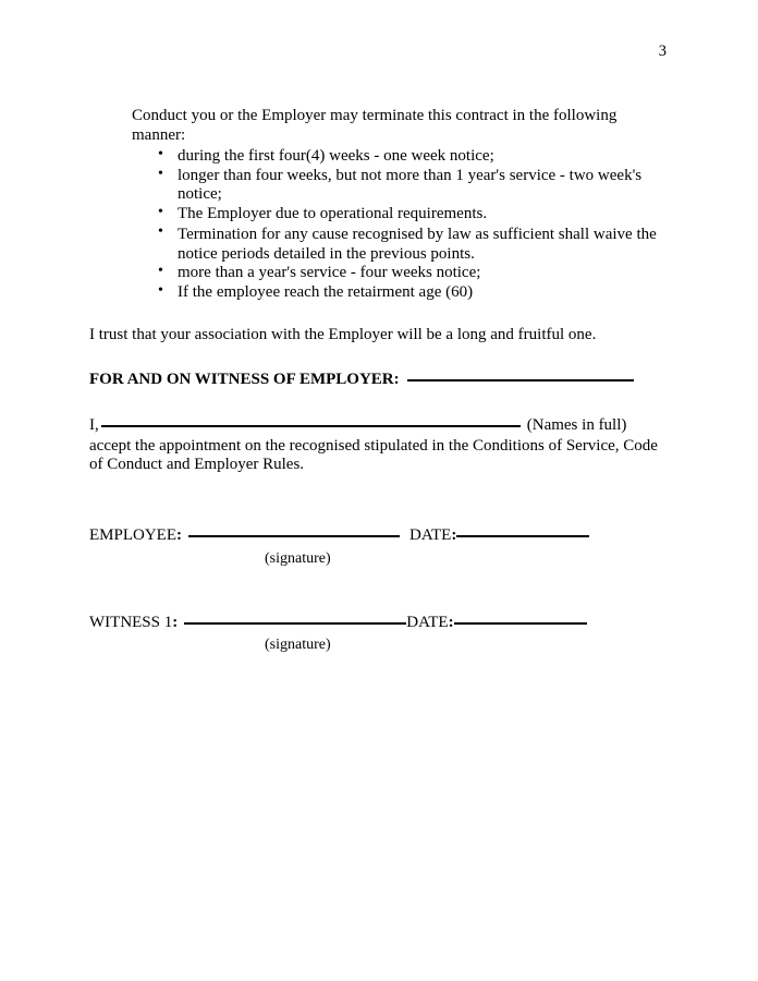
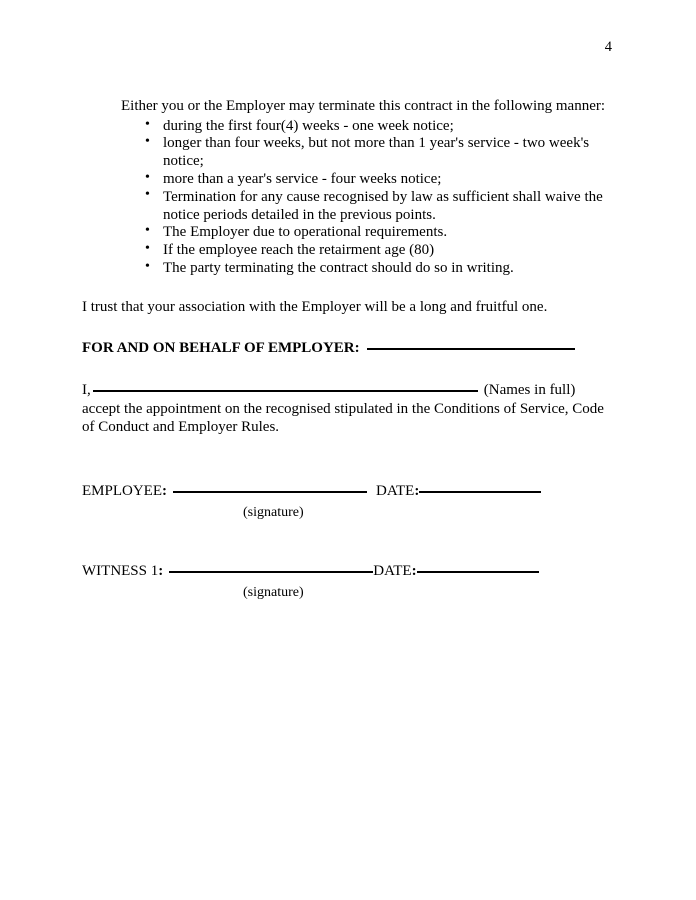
- 3
+ 4
- Conduct you or the Employer may terminate this contract in the following manner:
+ Either you or the Employer may terminate this contract in the following manner:
  during the first four(4) weeks - one week notice;
  longer than four weeks, but not more than 1 year's service - two week's notice;
- The Employer due to operational requirements.
+ more than a year's service - four weeks notice;
  Termination for any cause recognised by law as sufficient shall waive the notice periods detailed in the previous points.
- more than a year's service - four weeks notice;
+ The Employer due to operational requirements.
- If the employee reach the retairment age (60)
+ If the employee reach the retairment age (80)
+ The party terminating the contract should do so in writing.
  I trust that your association with the Employer will be a long and fruitful one.
- FOR AND ON WITNESS OF EMPLOYER:
+ FOR AND ON BEHALF OF EMPLOYER:
  I, (Names in full)
  accept the appointment on the recognised stipulated in the Conditions of Service, Code of Conduct and Employer Rules.
  EMPLOYEE: DATE:
  (signature)
  WITNESS 1: DATE:
  (signature)
